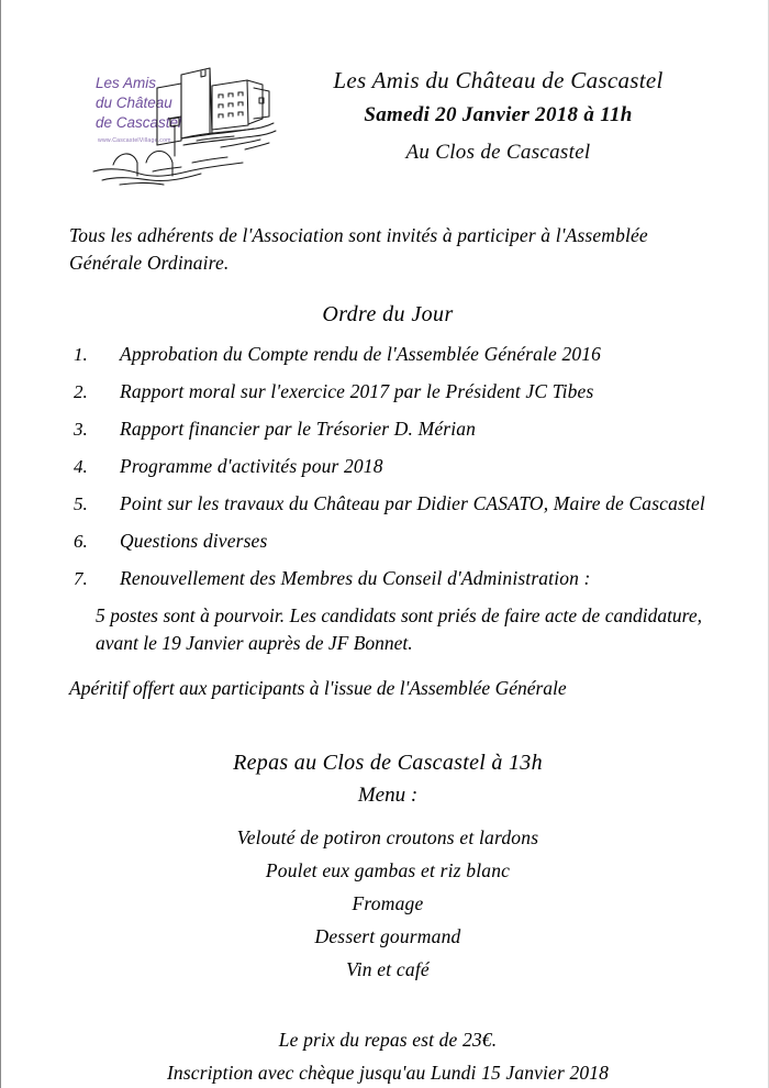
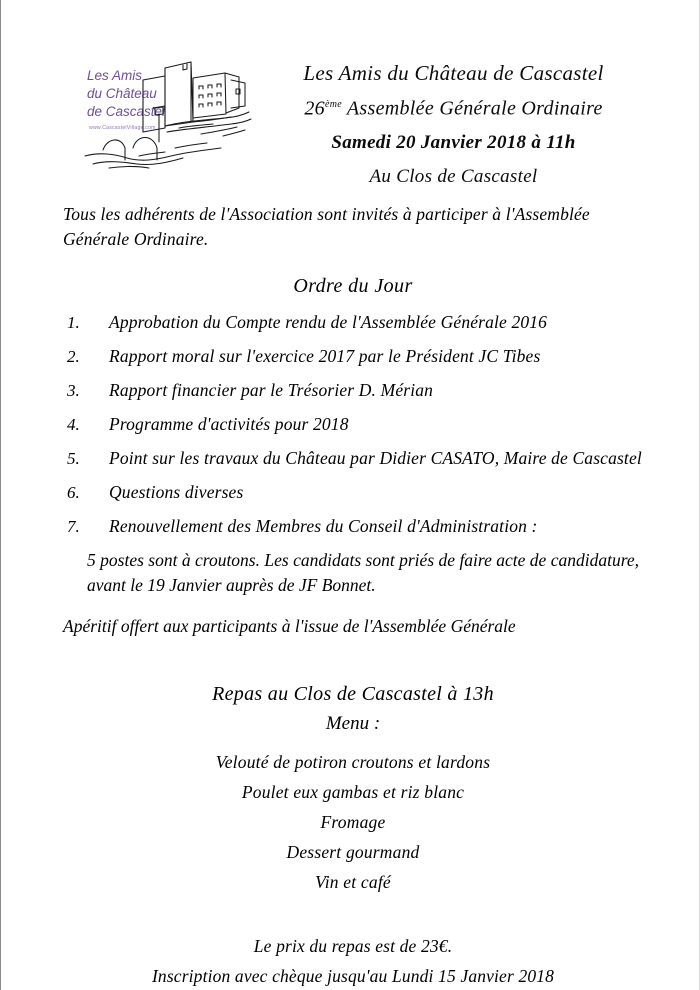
  Les Amis
  du Château
  de Cascastel
  Les Amis du Château de Cascastel
+ 26ème Assemblée Générale Ordinaire
  Samedi 20 Janvier 2018 à 11h
  Au Clos de Cascastel
  Tous les adhérents de l'Association sont invités à participer à l'Assemblée Générale Ordinaire.
  Ordre du Jour
  1.
  Approbation du Compte rendu de l'Assemblée Générale 2016
  2.
  Rapport moral sur l'exercice 2017 par le Président JC Tibes
  3.
  Rapport financier par le Trésorier D. Mérian
  4.
  Programme d'activités pour 2018
  5.
  Point sur les travaux du Château par Didier CASATO, Maire de Cascastel
  6.
  Questions diverses
  7.
  Renouvellement des Membres du Conseil d'Administration :
- 5 postes sont à pourvoir. Les candidats sont priés de faire acte de candidature, avant le 19 Janvier auprès de JF Bonnet.
+ 5 postes sont à croutons. Les candidats sont priés de faire acte de candidature, avant le 19 Janvier auprès de JF Bonnet.
  Apéritif offert aux participants à l'issue de l'Assemblée Générale
  Repas au Clos de Cascastel à 13h
  Menu :
  Velouté de potiron croutons et lardons
  Poulet eux gambas et riz blanc
  Fromage
  Dessert gourmand
  Vin et café
  Le prix du repas est de 23€.
  Inscription avec chèque jusqu'au Lundi 15 Janvier 2018
